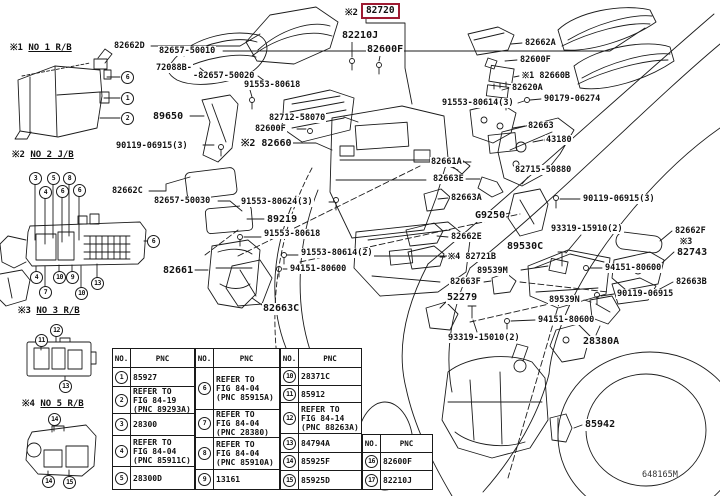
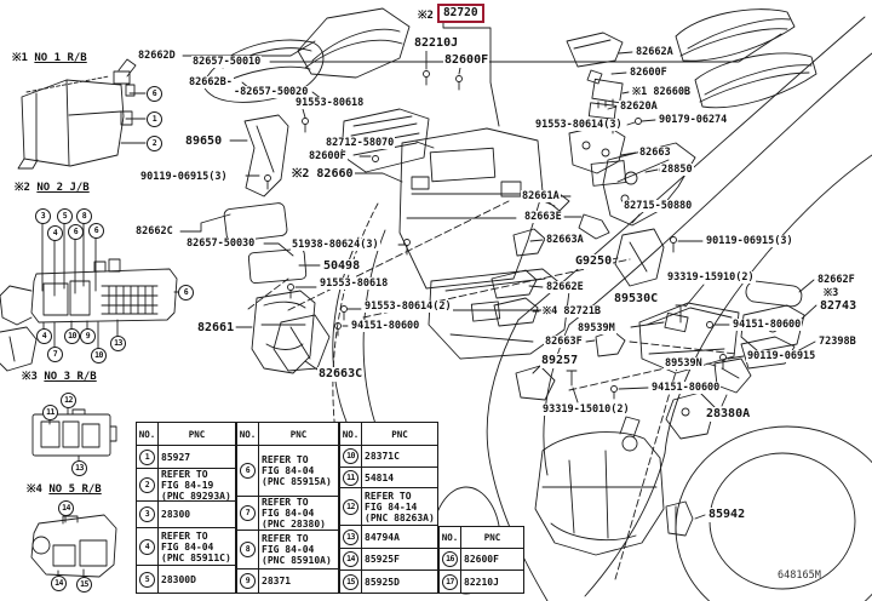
  ※2
  82720
  648165M
  82662D
  82657-50010
- 72088B-
+ 82662B-
  -82657-50020
  91553-80618
  89650
  90119-06915(3)
  82662C
  82657-50030
  82661
  82210J
  82600F
  82712-58070
  82600F
  ※2 82660
  82662A
  82600F
  ※1 82660B
  82620A
  90179-06274
  91553-80614(3)
  82663
- 43180
+ 28850
  82661A
  82715-50880
  82663E
  82663A
  90119-06915(3)
  G9250
  93319-15910(2)
  82662E
  82662F
  ※3
  89530C
  82743
  ※4 82721B
  89539M
  94151-80600
  82663F
- 82663B
+ 72398B
- 52279
+ 89257
  90119-06915
  89539N
  94151-80600
- 91553-80624(3)
+ 51938-80624(3)
- 89219
+ 50498
  91553-80618
  91553-80614(2)
  94151-80600
  82663C
  93319-15010(2)
  28380A
  85942
  ※1 NO 1 R/B
  ※2 NO 2 J/B
  ※3 NO 3 R/B
  ※4 NO 5 R/B
  6
  1
  2
  3
  5
  8
  4
  6
  6
  6
  4
  10
  9
  7
  10
  13
  12
  11
  13
  14
  14
  15
  NO.
  PNC
  1
  85927
  2
  REFER TO
  FIG 84-19
  (PNC 89293A)
  3
  28300
  4
  REFER TO
  FIG 84-04
  (PNC 85911C)
  5
  28300D
  NO.
  PNC
  6
  REFER TO
  FIG 84-04
  (PNC 85915A)
  7
  REFER TO
  FIG 84-04
  (PNC 28380)
  8
  REFER TO
  FIG 84-04
  (PNC 85910A)
  9
- 13161
+ 28371
  NO.
  PNC
  10
  28371C
  11
- 85912
+ 54814
  12
  REFER TO
  FIG 84-14
  (PNC 88263A)
  13
  84794A
  14
  85925F
  15
  85925D
  NO.
  PNC
  16
  82600F
  17
  82210J
